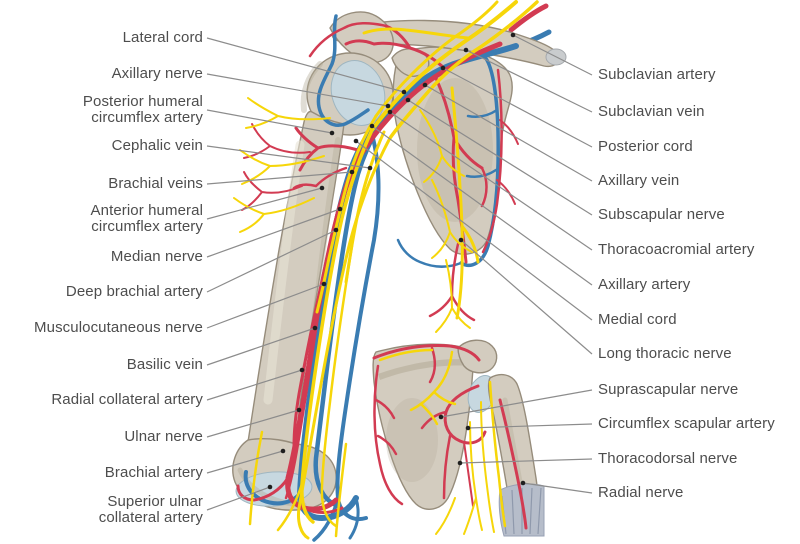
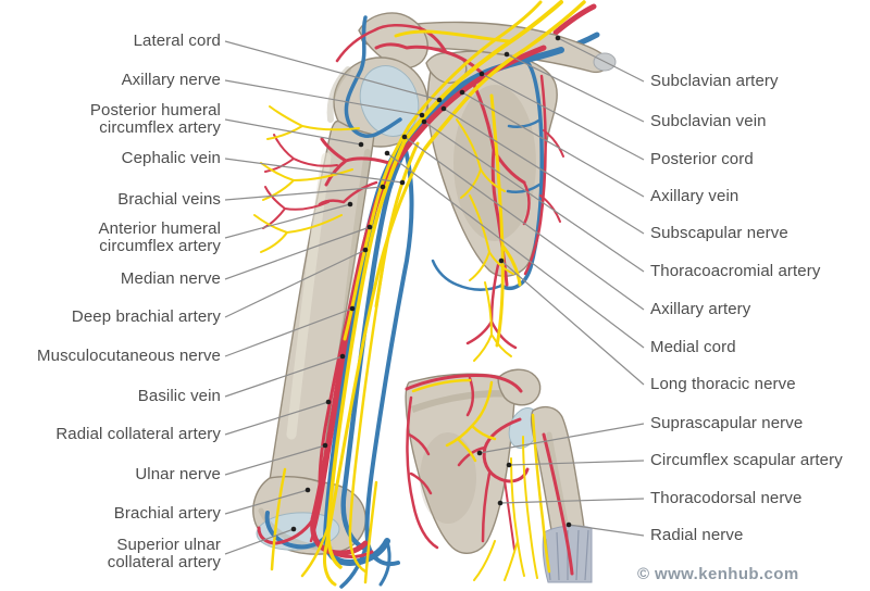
  Lateral cord
  Axillary nerve
  Posterior humeral
  circumflex artery
  Cephalic vein
  Brachial veins
  Anterior humeral
  circumflex artery
  Median nerve
  Deep brachial artery
  Musculocutaneous nerve
  Basilic vein
  Radial collateral artery
  Ulnar nerve
  Brachial artery
  Superior ulnar
  collateral artery
  Subclavian artery
  Subclavian vein
  Posterior cord
  Axillary vein
  Subscapular nerve
  Thoracoacromial artery
  Axillary artery
  Medial cord
  Long thoracic nerve
  Suprascapular nerve
  Circumflex scapular artery
  Thoracodorsal nerve
  Radial nerve
+ © www.kenhub.com
